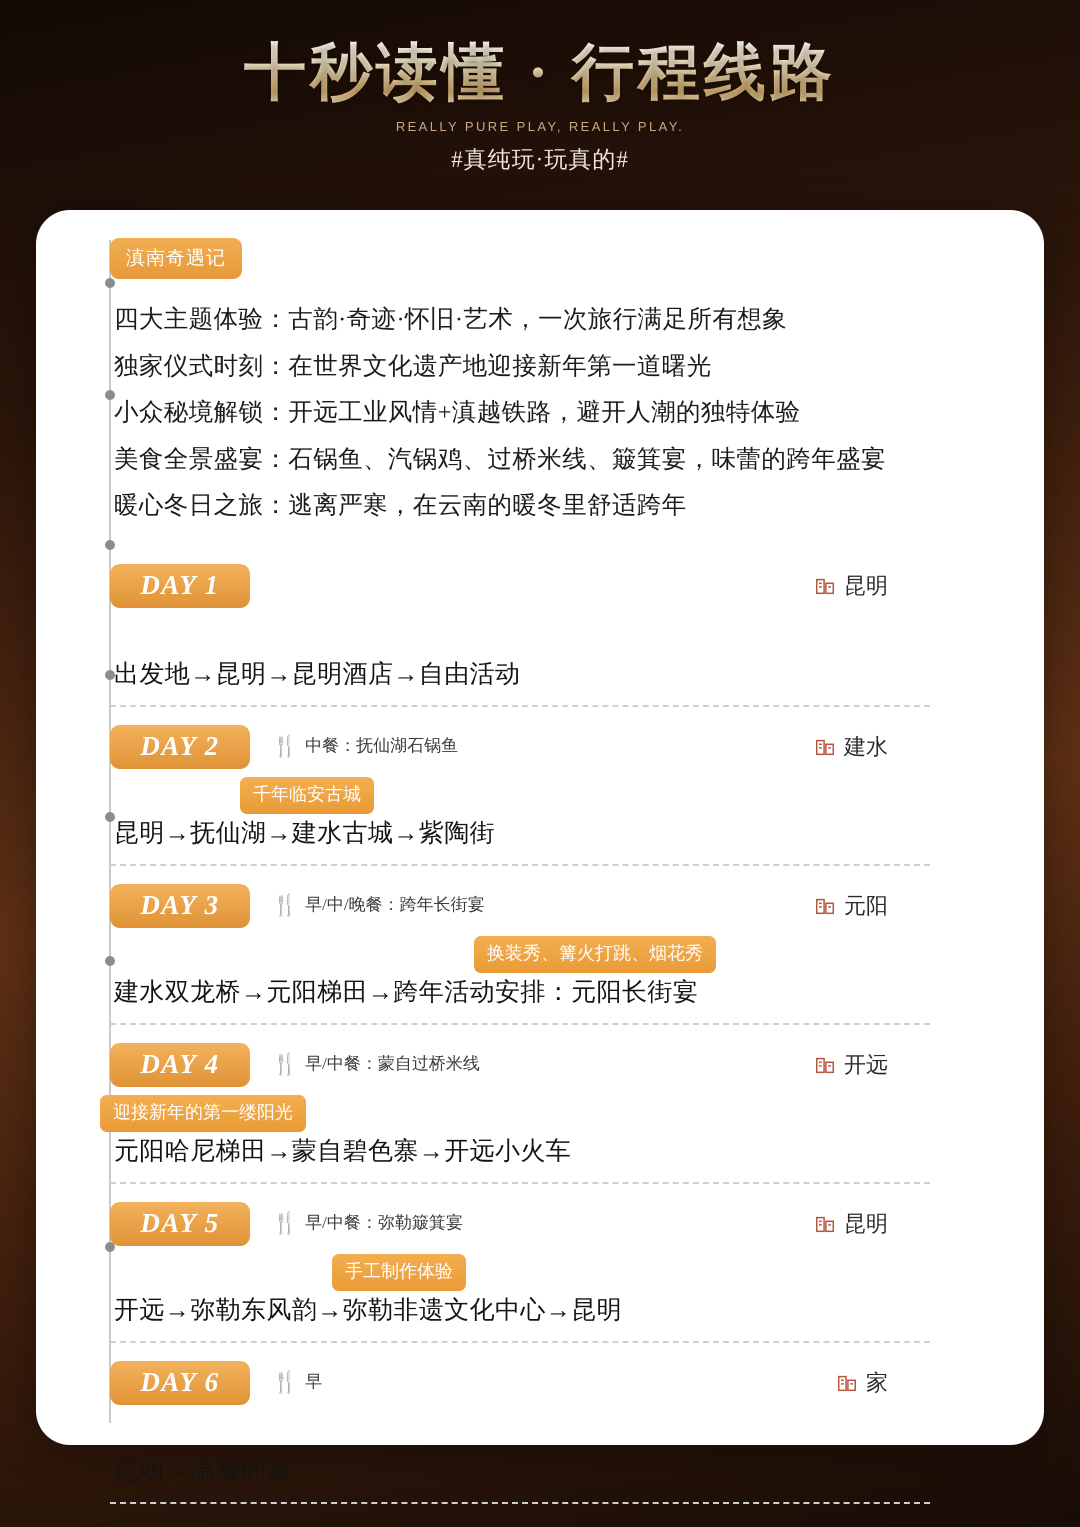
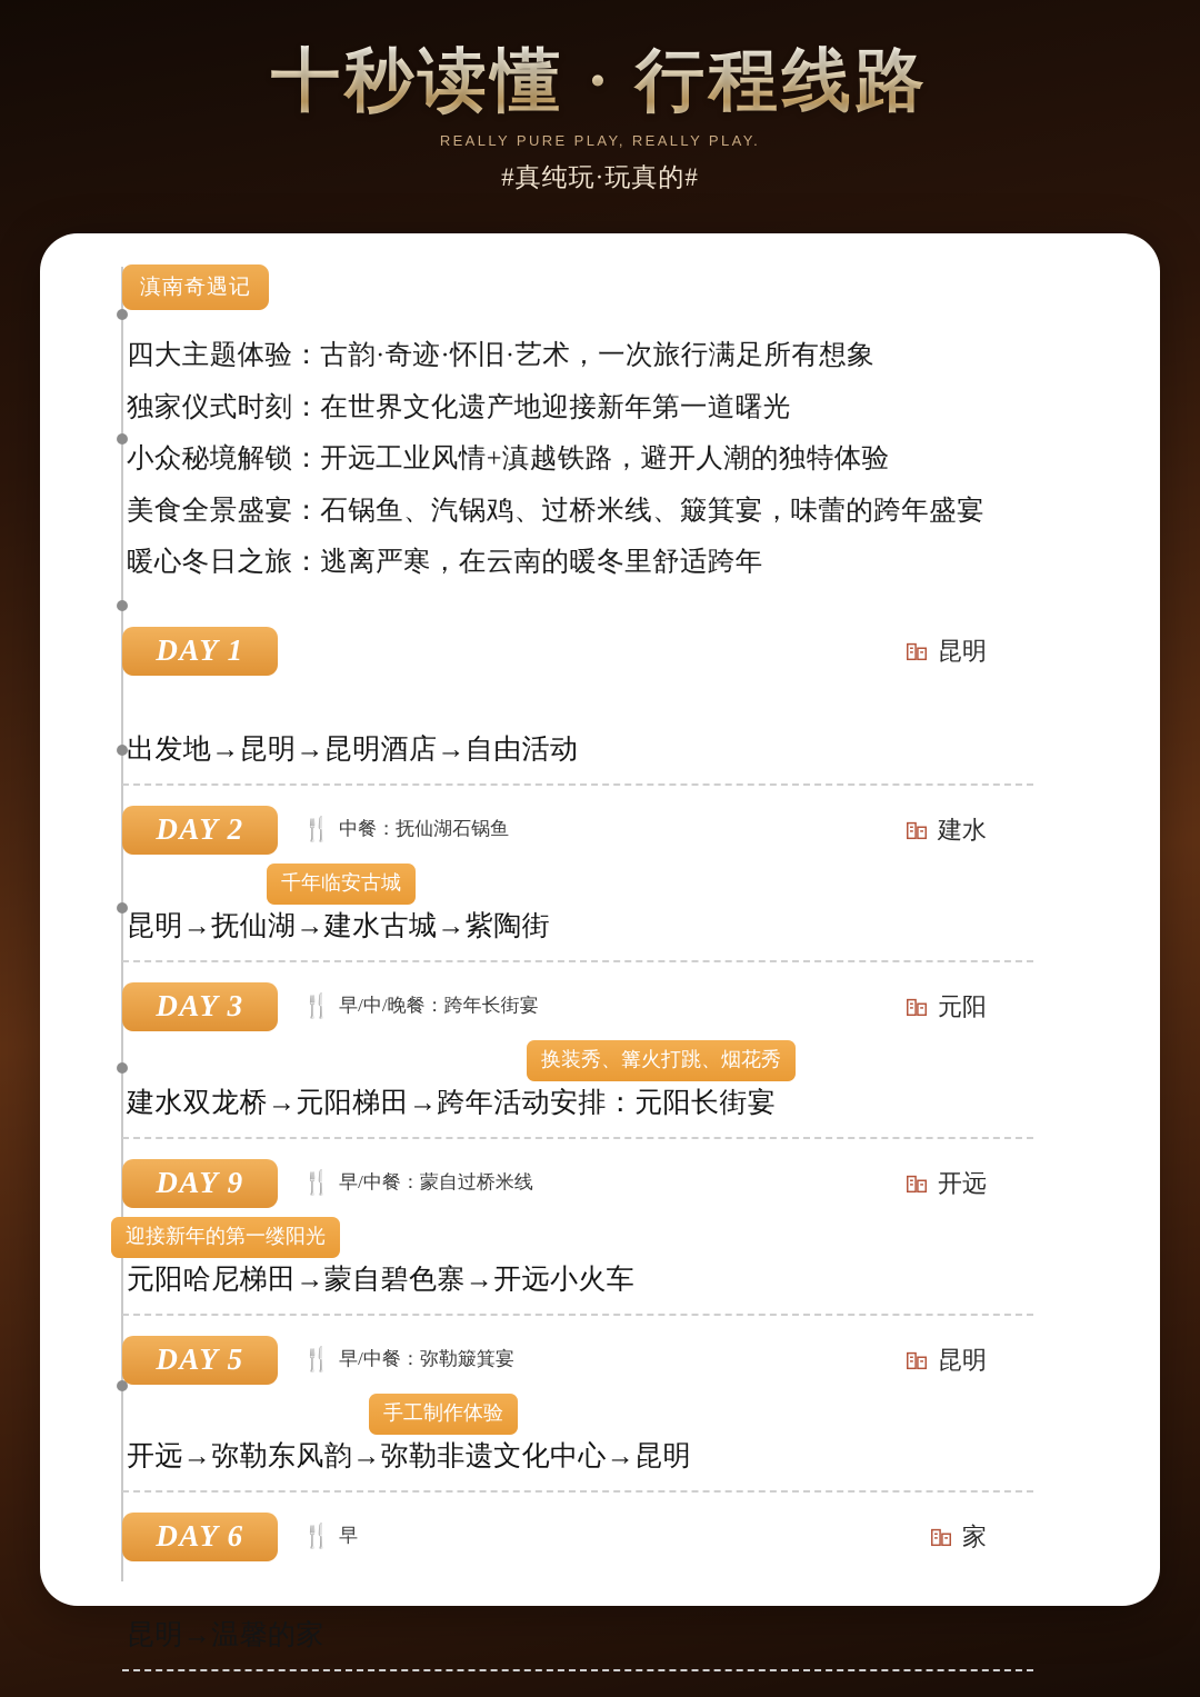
  十秒读懂 · 行程线路
  REALLY PURE PLAY, REALLY PLAY.
  #真纯玩·玩真的#
  滇南奇遇记
  四大主题体验：古韵·奇迹·怀旧·艺术，一次旅行满足所有想象
  独家仪式时刻：在世界文化遗产地迎接新年第一道曙光
  小众秘境解锁：开远工业风情+滇越铁路，避开人潮的独特体验
  美食全景盛宴：石锅鱼、汽锅鸡、过桥米线、簸箕宴，味蕾的跨年盛宴
  暖心冬日之旅：逃离严寒，在云南的暖冬里舒适跨年
  DAY 1
  昆明
  出发地→昆明→昆明酒店→自由活动
  DAY 2
  🍴
  中餐：抚仙湖石锅鱼
  建水
  千年临安古城
  昆明→抚仙湖→建水古城→紫陶街
  DAY 3
  🍴
  早/中/晚餐：跨年长街宴
  元阳
  换装秀、篝火打跳、烟花秀
  建水双龙桥→元阳梯田→跨年活动安排：元阳长街宴
- DAY 4
+ DAY 9
  🍴
  早/中餐：蒙自过桥米线
  开远
  迎接新年的第一缕阳光
  元阳哈尼梯田→蒙自碧色寨→开远小火车
  DAY 5
  🍴
  早/中餐：弥勒簸箕宴
  昆明
  手工制作体验
  开远→弥勒东风韵→弥勒非遗文化中心→昆明
  DAY 6
  🍴
  早
  家
